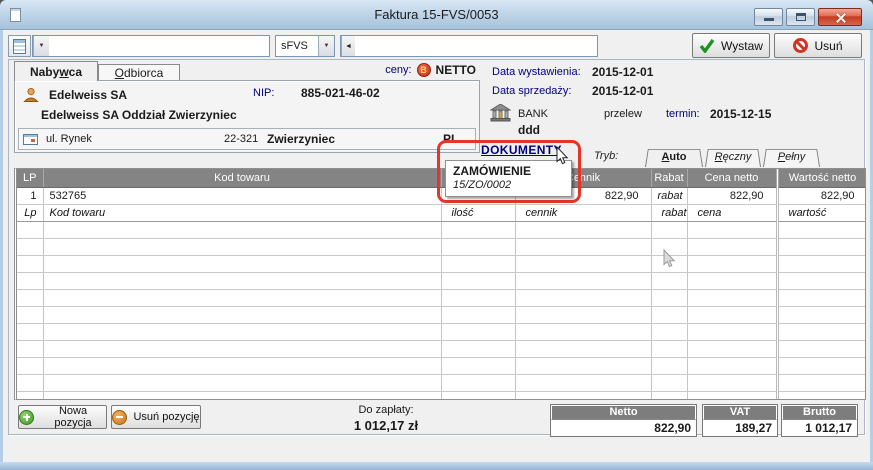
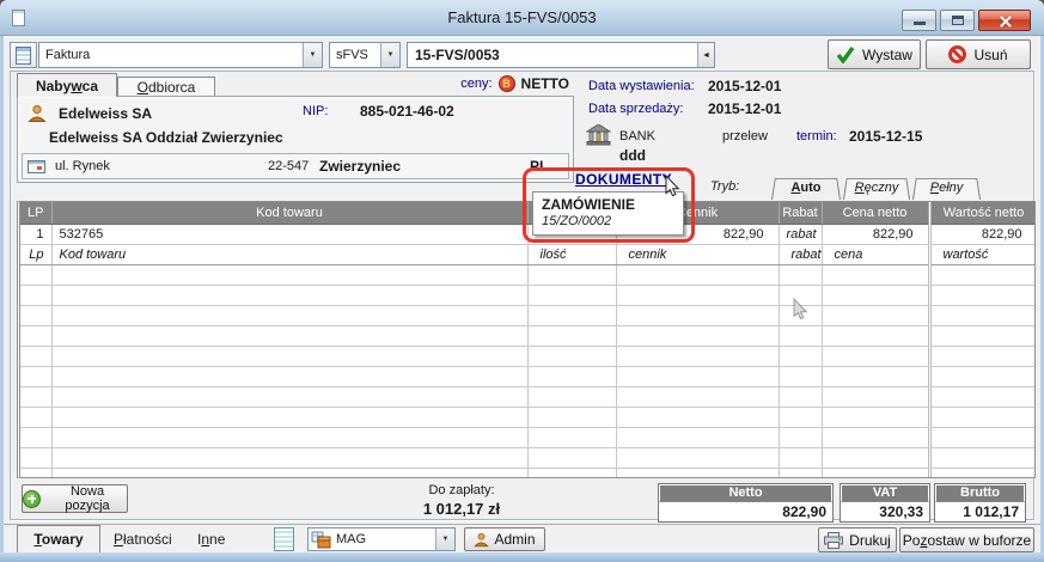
  Faktura 15-FVS/0053
+ Faktura
  sFVS
+ 15-FVS/0053
  Wystaw
  Usuń
  Nabywca
  Odbiorca
  ceny:
  B
  NETTO
  Edelweiss SA
  NIP:
  885-021-46-02
  Edelweiss SA Oddział Zwierzyniec
  ul. Rynek
- 22-321
+ 22-547
  Zwierzyniec
  PL
  Data wystawienia:
  2015-12-01
  Data sprzedaży:
  2015-12-01
  BANK
  przelew
  termin:
  2015-12-15
  ddd
  DOKUMENT
  Tryb:
  Auto
  Ręczny
  Pełny
  LP	Kod towaru		ennik	Rabat	Cena netto	Wartość netto
  1	532765		822,90	rabat	822,90	822,90
  Lp	Kod towaru	ilość	cennik	rabat	cena	wartość
  ZAMÓWIENIE
  15/ZO/0002
  Nowa pozycja
- Usuń pozycję
  Do zapłaty:
  1 012,17 zł
  Netto
  822,90
  VAT
- 189,27
+ 320,33
  Brutto
  1 012,17
+ Towary
+ Płatności
+ Inne
+ MAG
+ Admin
+ Drukuj
+ Pozostaw w buforze
